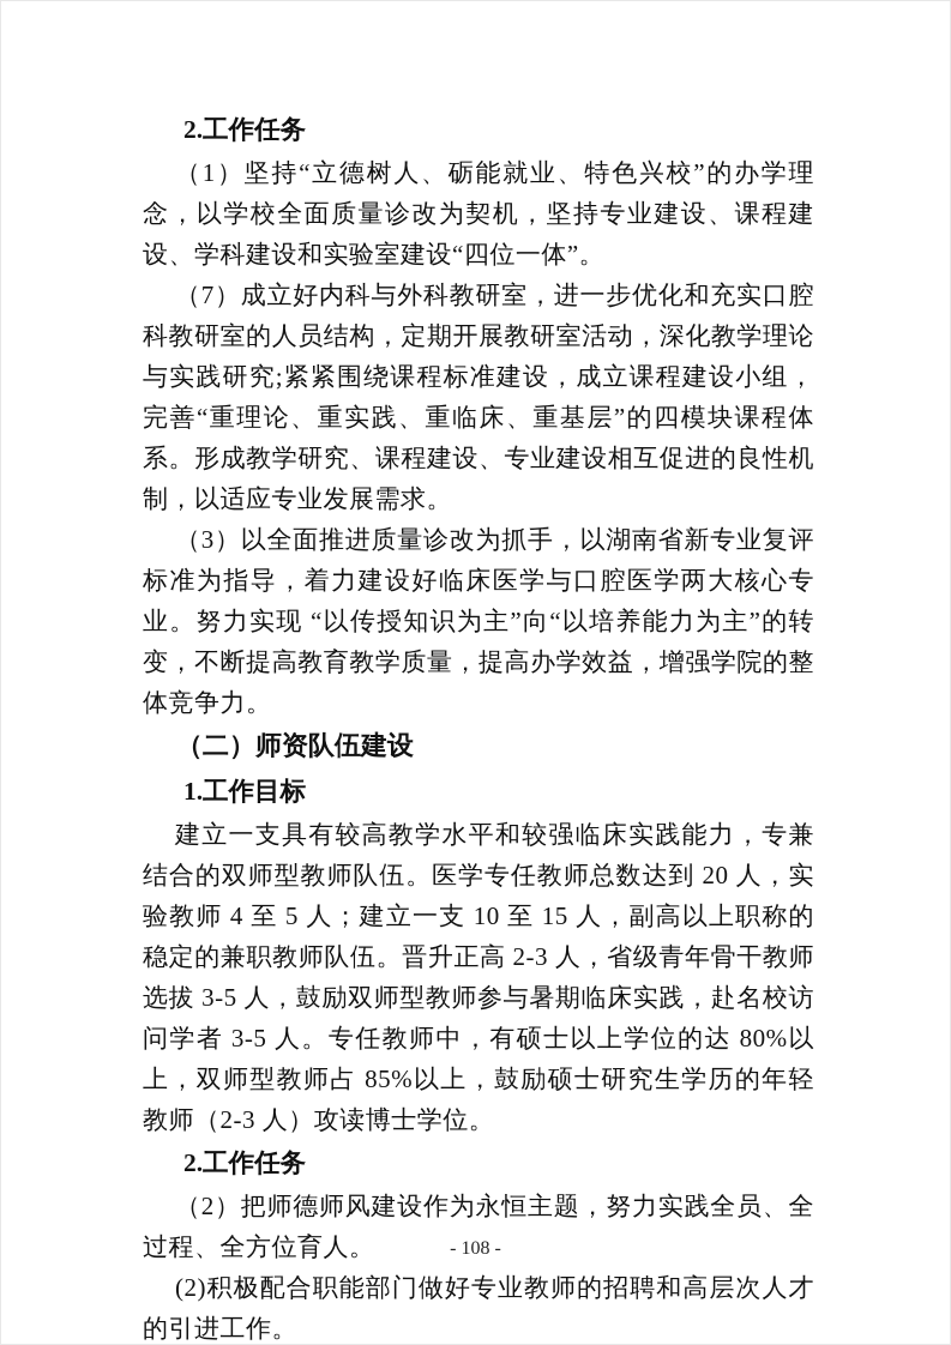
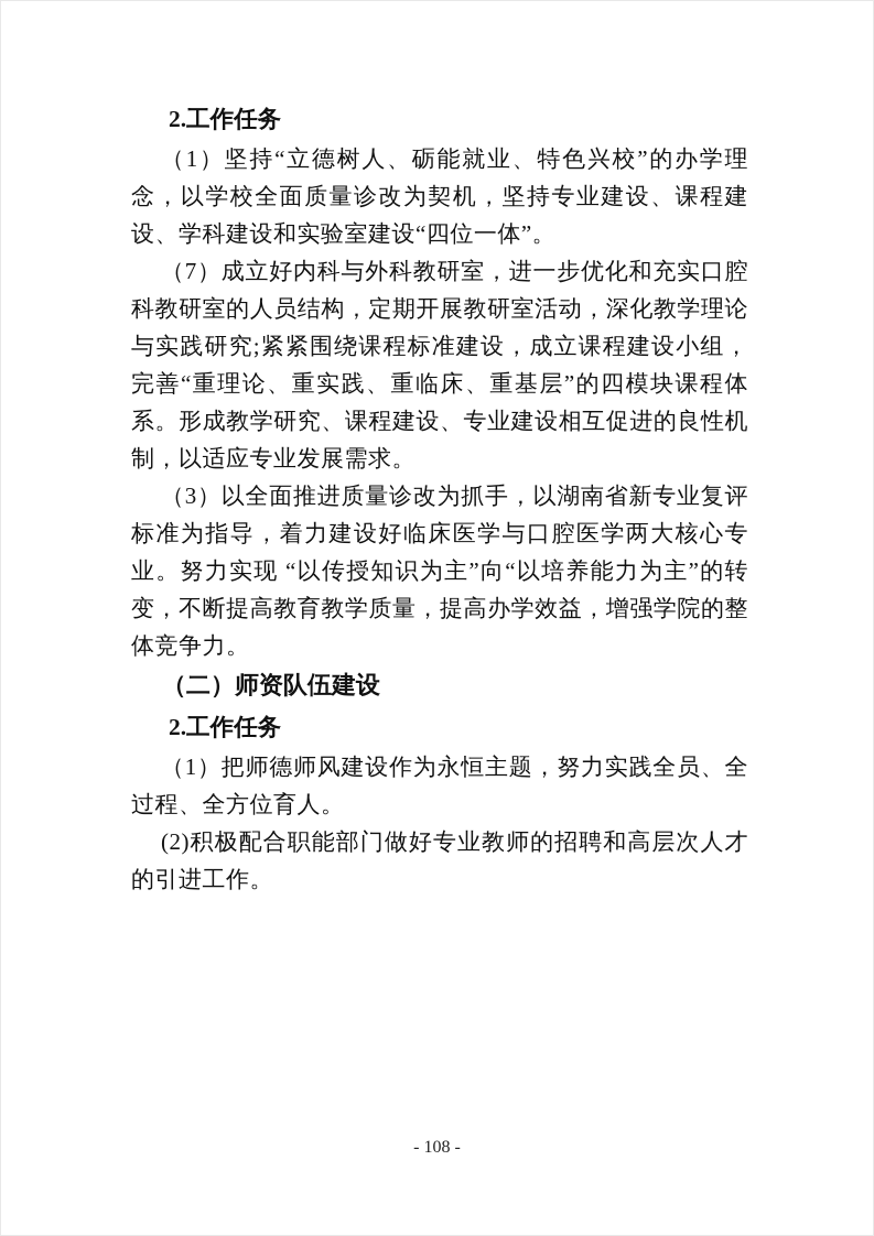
  2.工作任务
  （1）坚持“立德树人、砺能就业、特色兴校”的办学理念，以学校全面质量诊改为契机，坚持专业建设、课程建设、学科建设和实验室建设“四位一体”。
  （7）成立好内科与外科教研室，进一步优化和充实口腔科教研室的人员结构，定期开展教研室活动，深化教学理论与实践研究;紧紧围绕课程标准建设，成立课程建设小组，完善“重理论、重实践、重临床、重基层”的四模块课程体系。形成教学研究、课程建设、专业建设相互促进的良性机制，以适应专业发展需求。
  （3）以全面推进质量诊改为抓手，以湖南省新专业复评标准为指导，着力建设好临床医学与口腔医学两大核心专业。努力实现 “以传授知识为主”向“以培养能力为主”的转变，不断提高教育教学质量，提高办学效益，增强学院的整体竞争力。
  （二）师资队伍建设
- 1.工作目标
- 建立一支具有较高教学水平和较强临床实践能力，专兼结合的双师型教师队伍。医学专任教师总数达到 20 人，实验教师 4 至 5 人；建立一支 10 至 15 人，副高以上职称的稳定的兼职教师队伍。晋升正高 2-3 人，省级青年骨干教师选拔 3-5 人，鼓励双师型教师参与暑期临床实践，赴名校访问学者 3-5 人。专任教师中，有硕士以上学位的达 80%以上，双师型教师占 85%以上，鼓励硕士研究生学历的年轻教师（2-3 人）攻读博士学位。
  2.工作任务
- （2）把师德师风建设作为永恒主题，努力实践全员、全过程、全方位育人。
+ （1）把师德师风建设作为永恒主题，努力实践全员、全过程、全方位育人。
  (2)积极配合职能部门做好专业教师的招聘和高层次人才的引进工作。
  - 108 -
